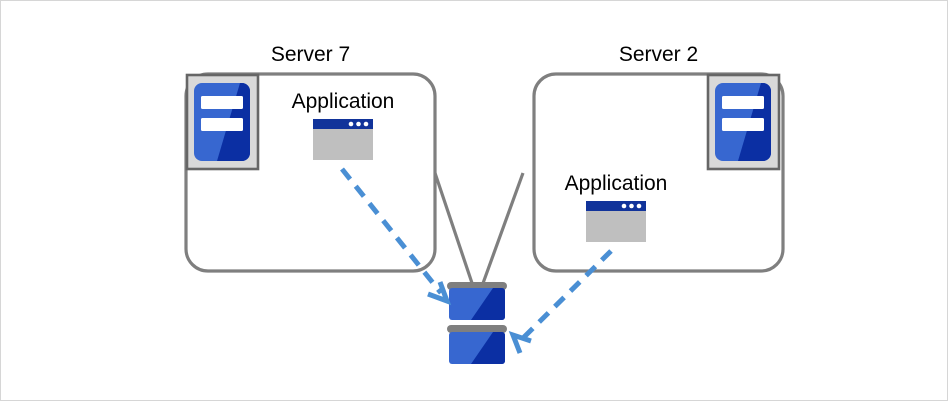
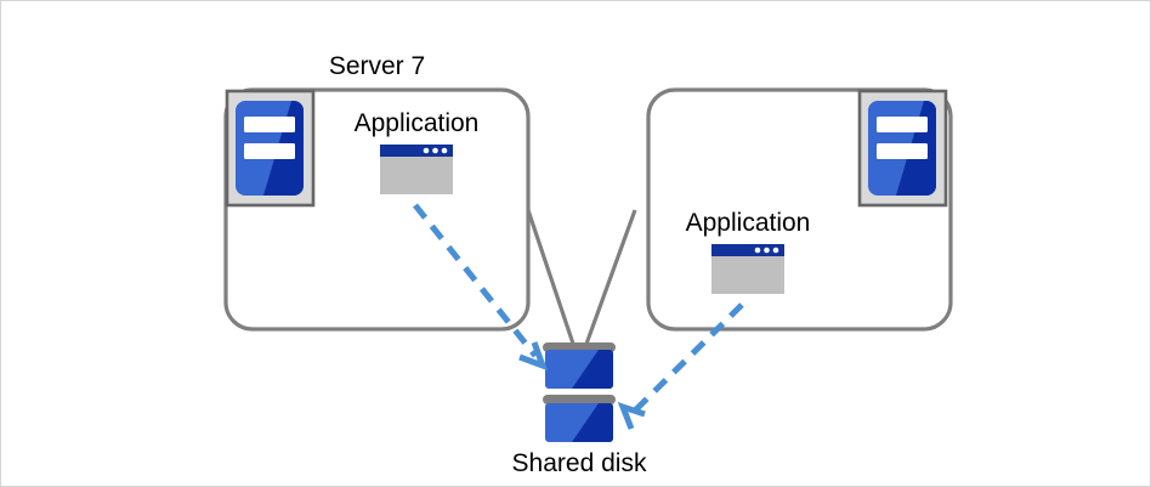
  Server 7
- Server 2
  Application
  Application
+ Shared disk
